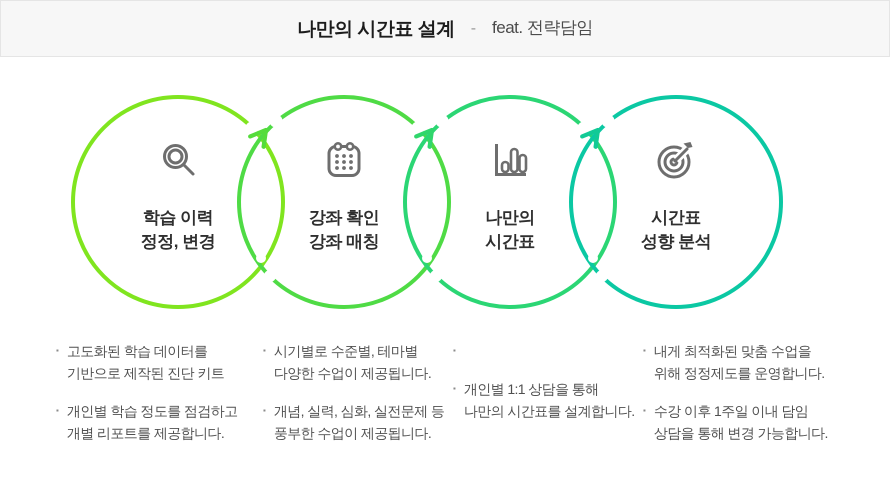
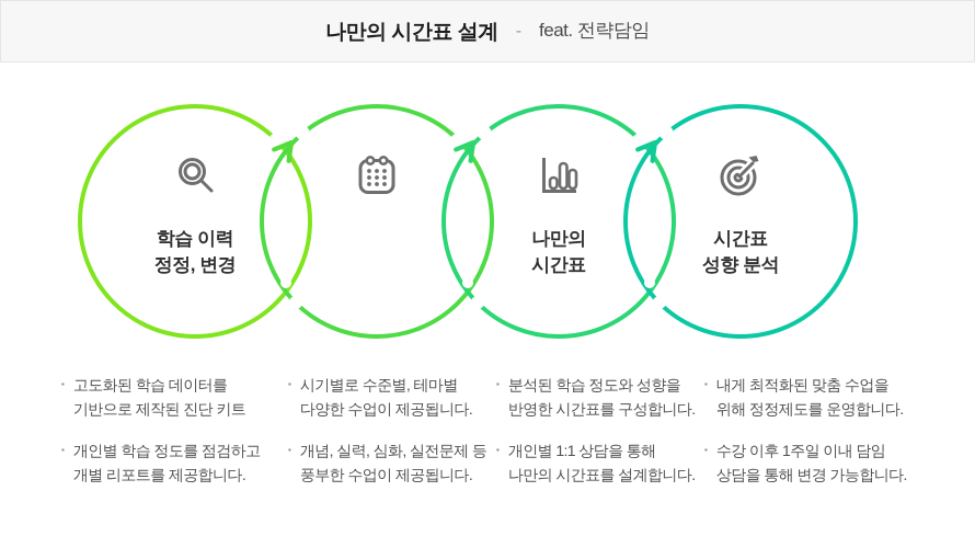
  나만의 시간표 설계
  -
  feat. 전략담임
  학습 이력
  정정, 변경
- 강좌 확인
- 강좌 매칭
  나만의
  시간표
  시간표
  성향 분석
  ▪
  고도화된 학습 데이터를
  기반으로 제작된 진단 키트
  ▪
  개인별 학습 정도를 점검하고
  개별 리포트를 제공합니다.
  ▪
  시기별로 수준별, 테마별
  다양한 수업이 제공됩니다.
  ▪
  개념, 실력, 심화, 실전문제 등
  풍부한 수업이 제공됩니다.
  ▪
+ 분석된 학습 정도와 성향을
+ 반영한 시간표를 구성합니다.
  ▪
  개인별 1:1 상담을 통해
  나만의 시간표를 설계합니다.
  ▪
  내게 최적화된 맞춤 수업을
  위해 정정제도를 운영합니다.
  ▪
  수강 이후 1주일 이내 담임
  상담을 통해 변경 가능합니다.
